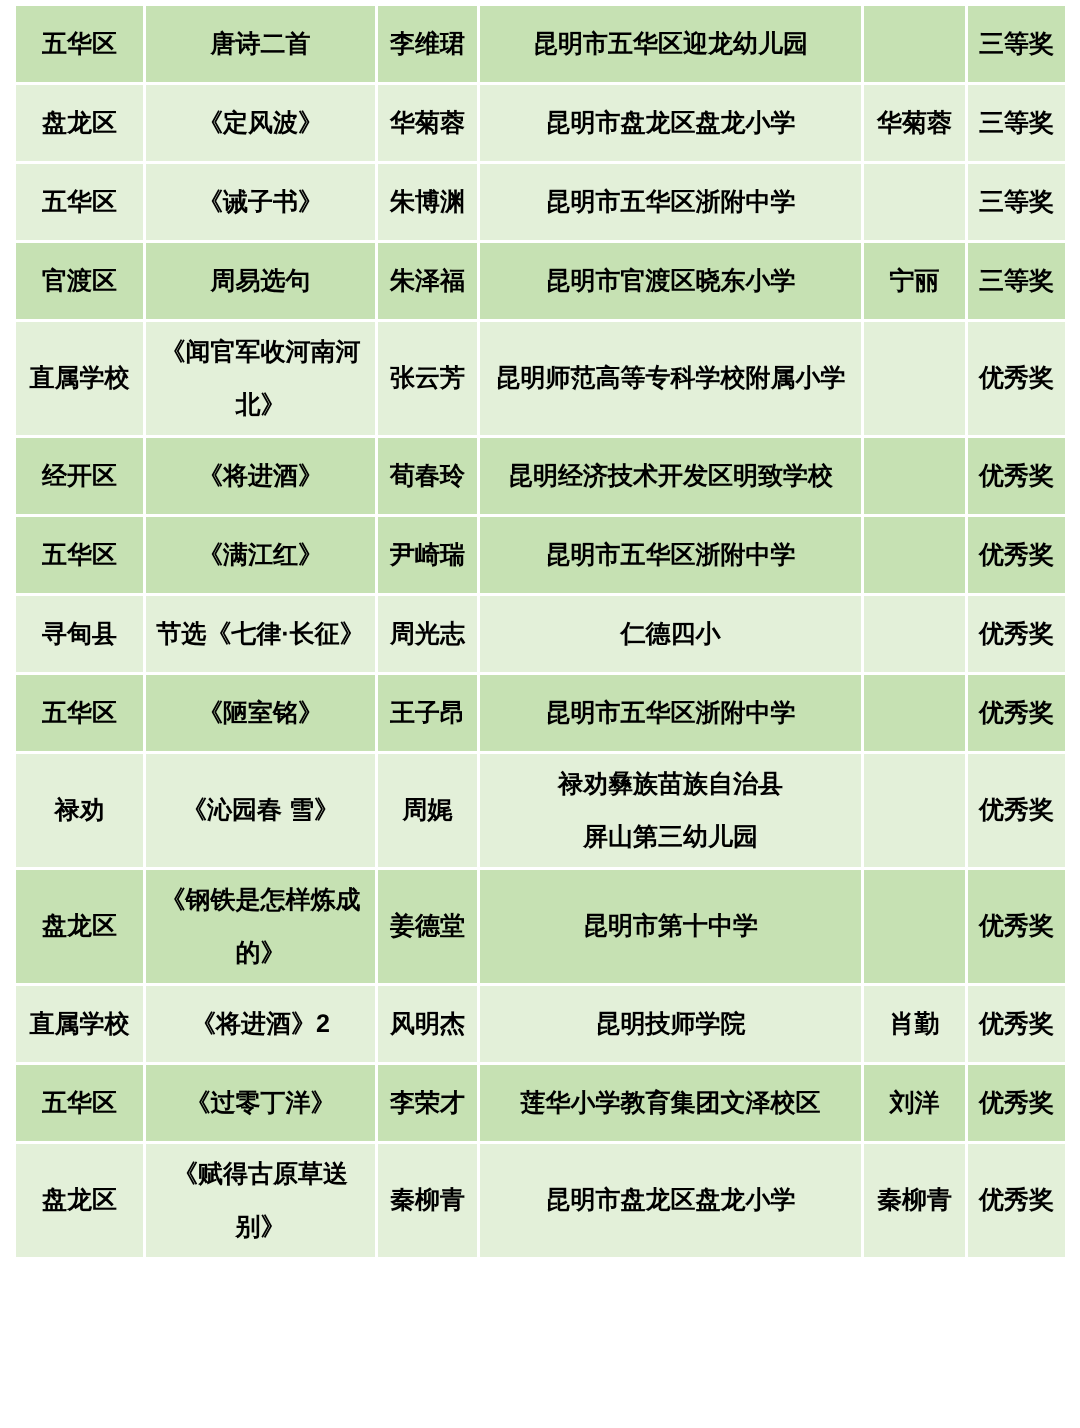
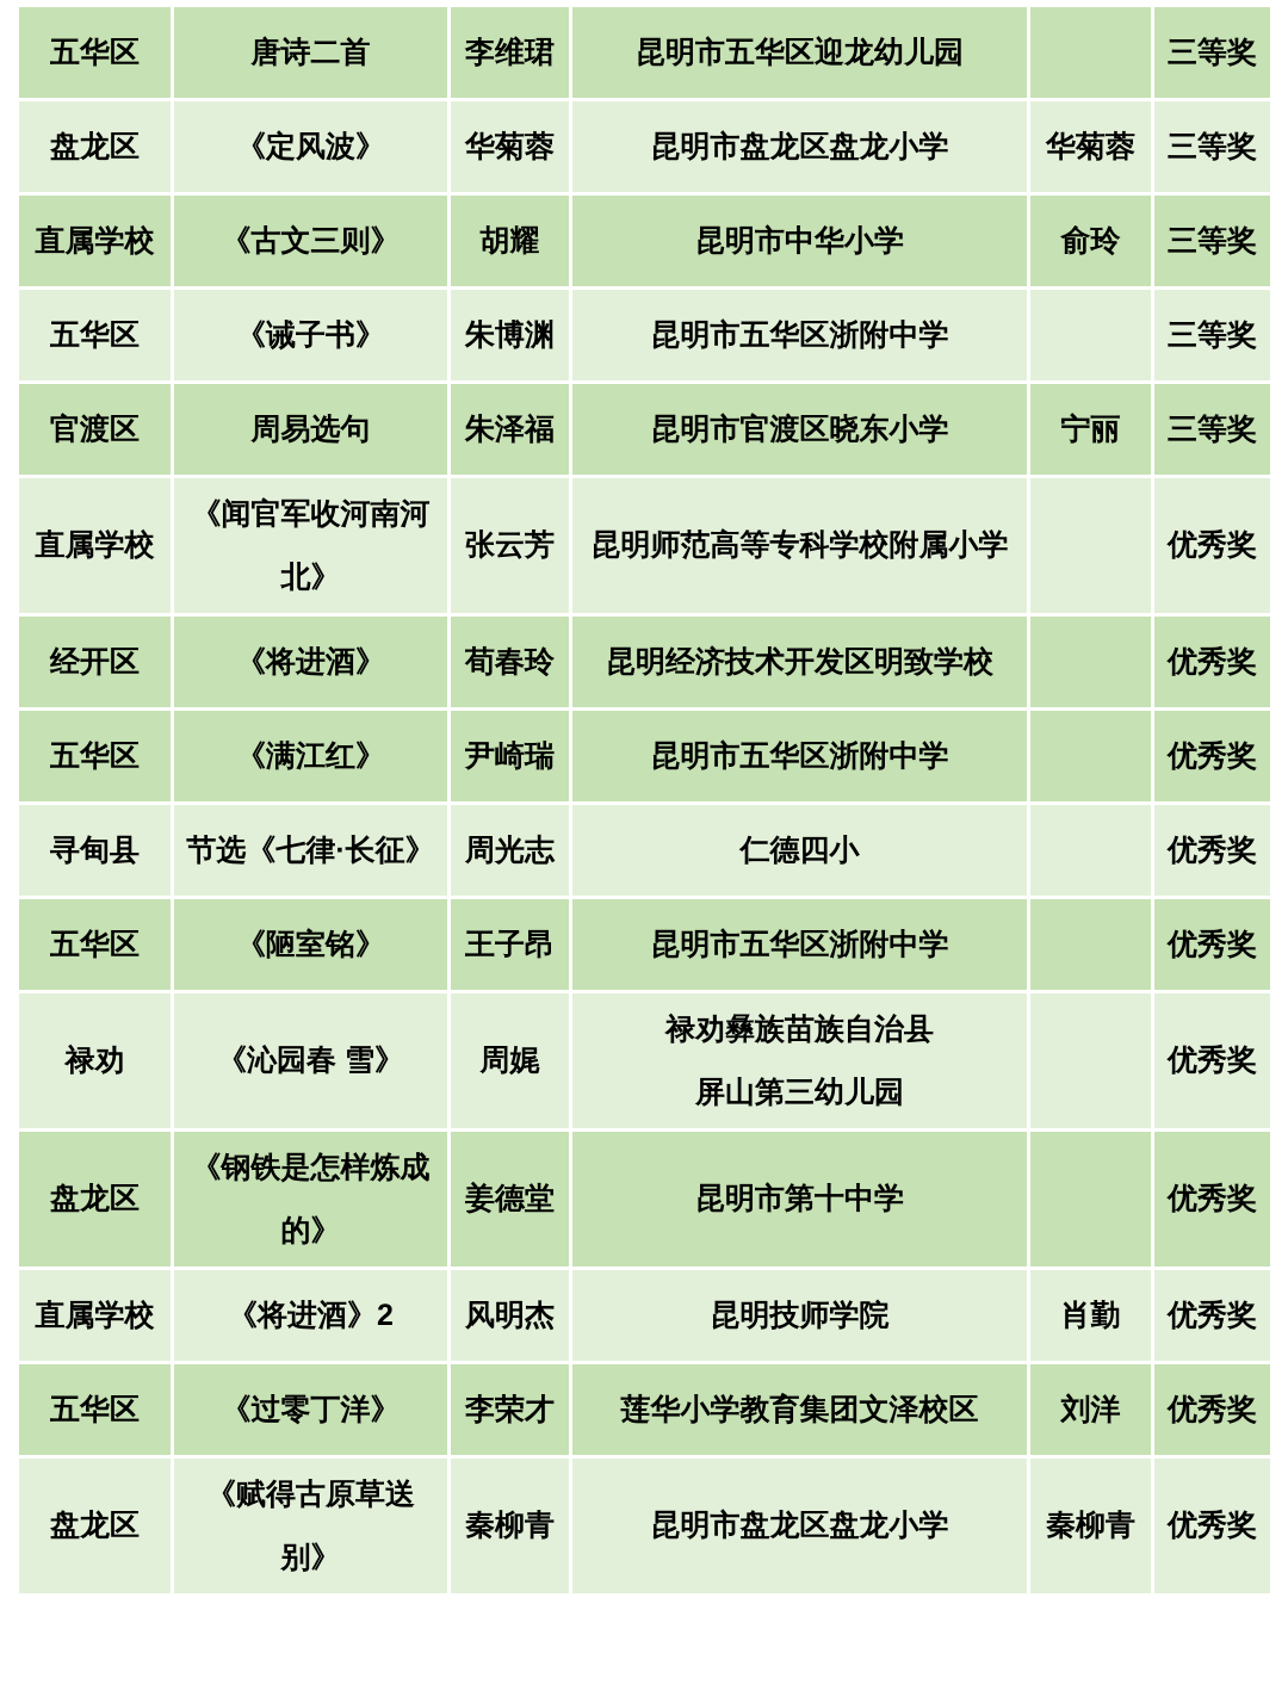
  五华区	唐诗二首	李维珺	昆明市五华区迎龙幼儿园		三等奖
  盘龙区	《定风波》	华菊蓉	昆明市盘龙区盘龙小学	华菊蓉	三等奖
+ 直属学校	《古文三则》	胡耀	昆明市中华小学	俞玲	三等奖
  五华区	《诫子书》	朱博渊	昆明市五华区浙附中学		三等奖
  官渡区	周易选句	朱泽福	昆明市官渡区晓东小学	宁丽	三等奖
  直属学校	《闻官军收河南河 北》	张云芳	昆明师范高等专科学校附属小学		优秀奖
  经开区	《将进酒》	荀春玲	昆明经济技术开发区明致学校		优秀奖
  五华区	《满江红》	尹崎瑞	昆明市五华区浙附中学		优秀奖
  寻甸县	节选《七律·长征》	周光志	仁德四小		优秀奖
  五华区	《陋室铭》	王子昂	昆明市五华区浙附中学		优秀奖
  禄劝	《沁园春 雪》	周娓	禄劝彝族苗族自治县 屏山第三幼儿园		优秀奖
  盘龙区	《钢铁是怎样炼成 的》	姜德堂	昆明市第十中学		优秀奖
  直属学校	《将进酒》2	风明杰	昆明技师学院	肖勤	优秀奖
  五华区	《过零丁洋》	李荣才	莲华小学教育集团文泽校区	刘洋	优秀奖
  盘龙区	《赋得古原草送 别》	秦柳青	昆明市盘龙区盘龙小学	秦柳青	优秀奖
